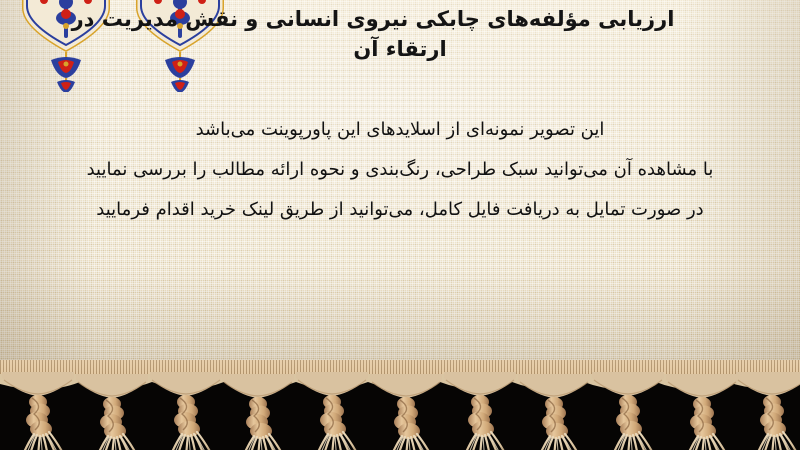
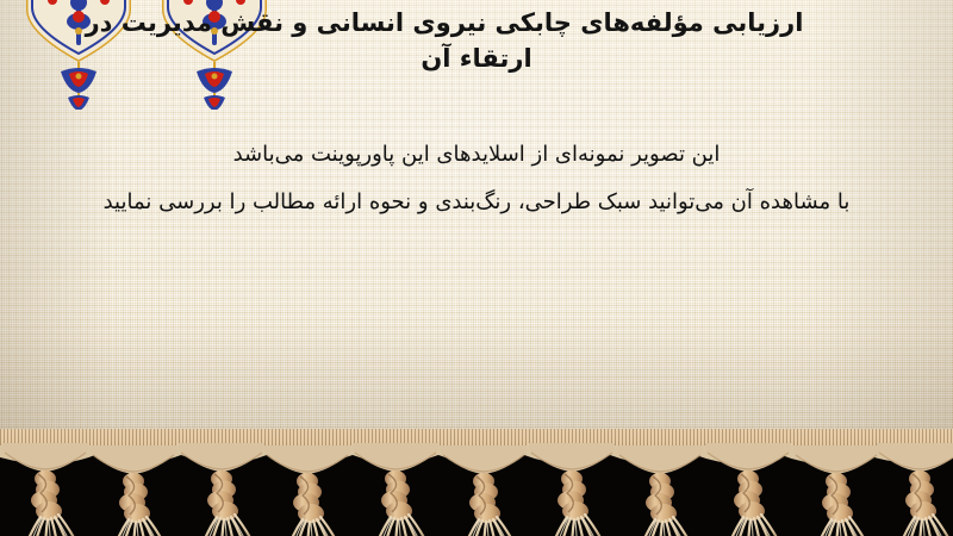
  ارزیابی مؤلفه‌های چابکی نیروی انسانی و نقش مدیریت در
  ارتقاء آن
  این تصویر نمونه‌ای از اسلایدهای این پاورپوینت می‌باشد
  با مشاهده آن میتوانید سبک طراحی، رنگ‌بندی و نحوه ارائه مطالب را بررسی نمایید
- در صورت تمایل به دریافت فایل کامل، می‌توانید از طریق لینک خرید اقدام فرمایید
